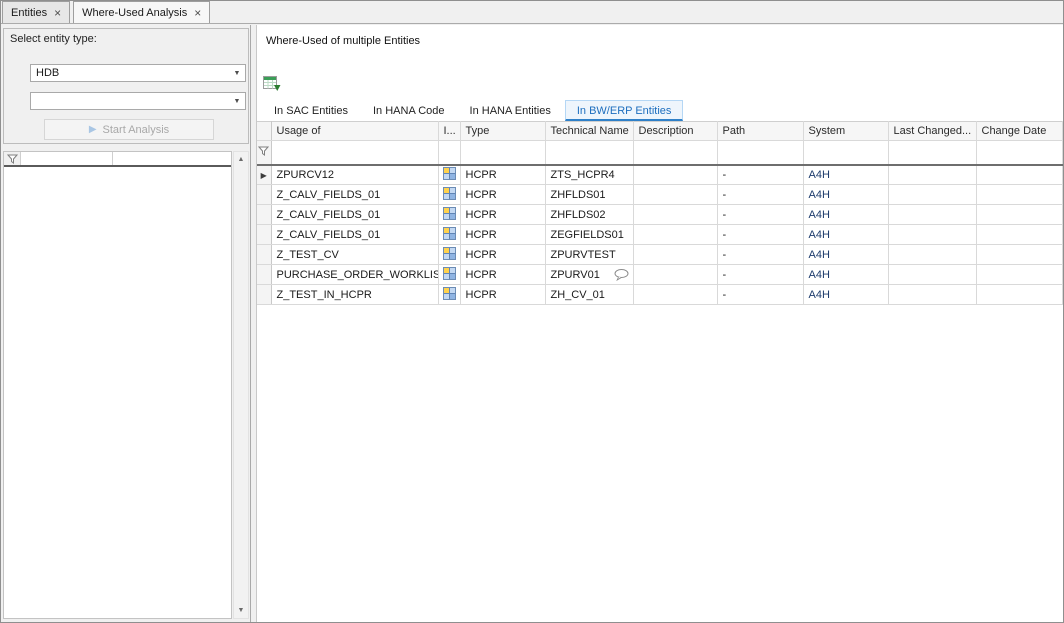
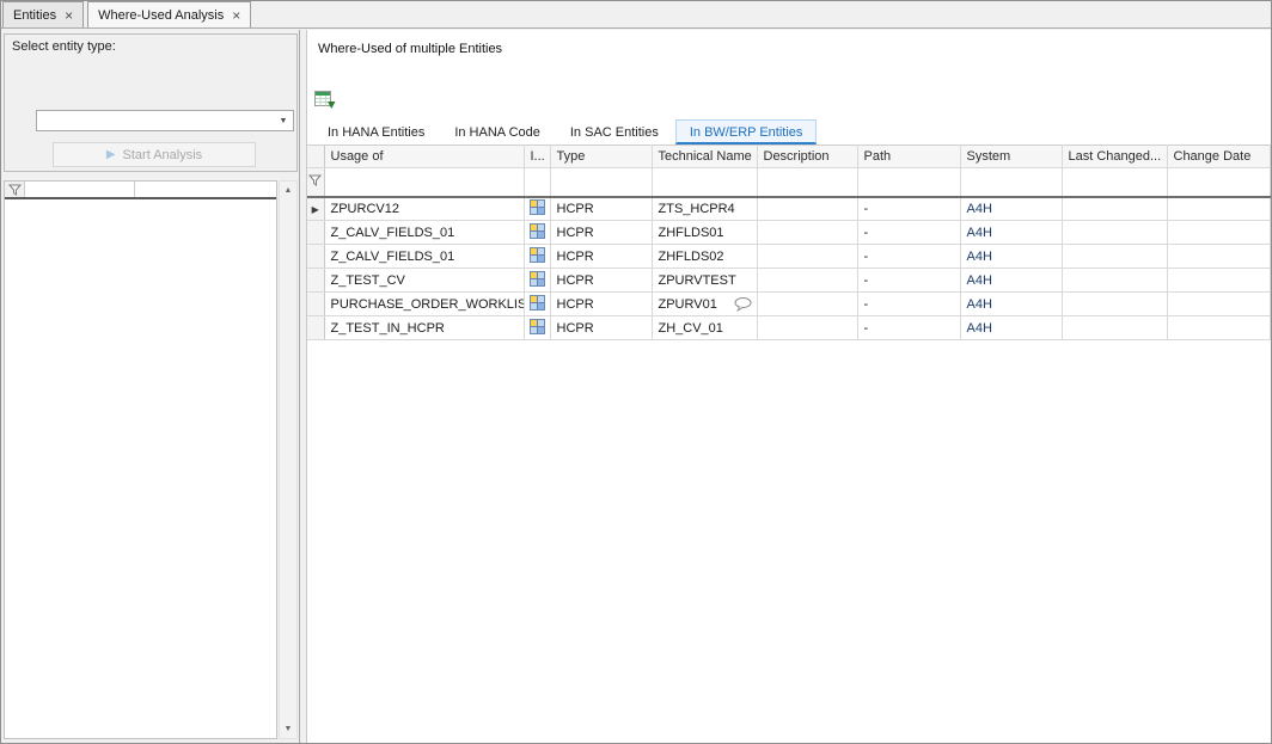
  Entities
  ×
  Where-Used Analysis
  ×
  Select entity type:
- HDB
  ▶
  Start Analysis
  Where-Used of multiple Entities
- In SAC Entities
+ In HANA Entities
  In HANA Code
- In HANA Entities
+ In SAC Entities
  In BW/ERP Entities
  	Usage of	I...	Type	Technical Name	Description	Path	System	Last Changed...	Change Date
  ▶	ZPURCV12		HCPR	ZTS_HCPR4		-	A4H
  	Z_CALV_FIELDS_01		HCPR	ZHFLDS01		-	A4H
  	Z_CALV_FIELDS_01		HCPR	ZHFLDS02		-	A4H
- 	Z_CALV_FIELDS_01		HCPR	ZEGFIELDS01		-	A4H
  	Z_TEST_CV		HCPR	ZPURVTEST		-	A4H
  	PURCHASE_ORDER_WORKLIS		HCPR	ZPURV01		-	A4H
  	Z_TEST_IN_HCPR		HCPR	ZH_CV_01		-	A4H
